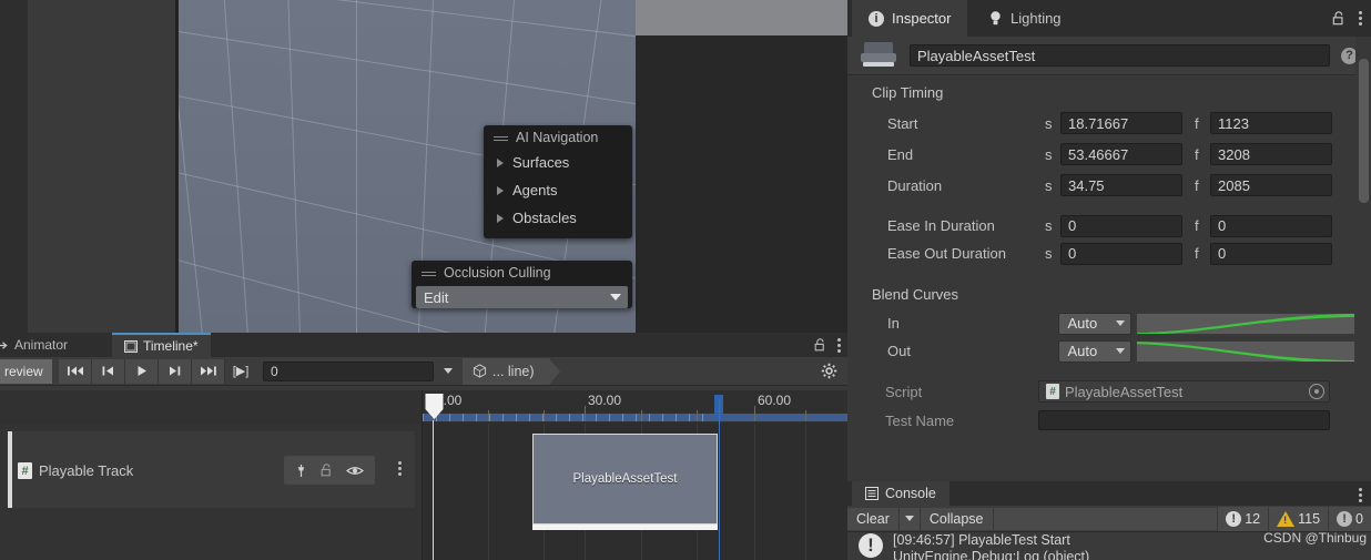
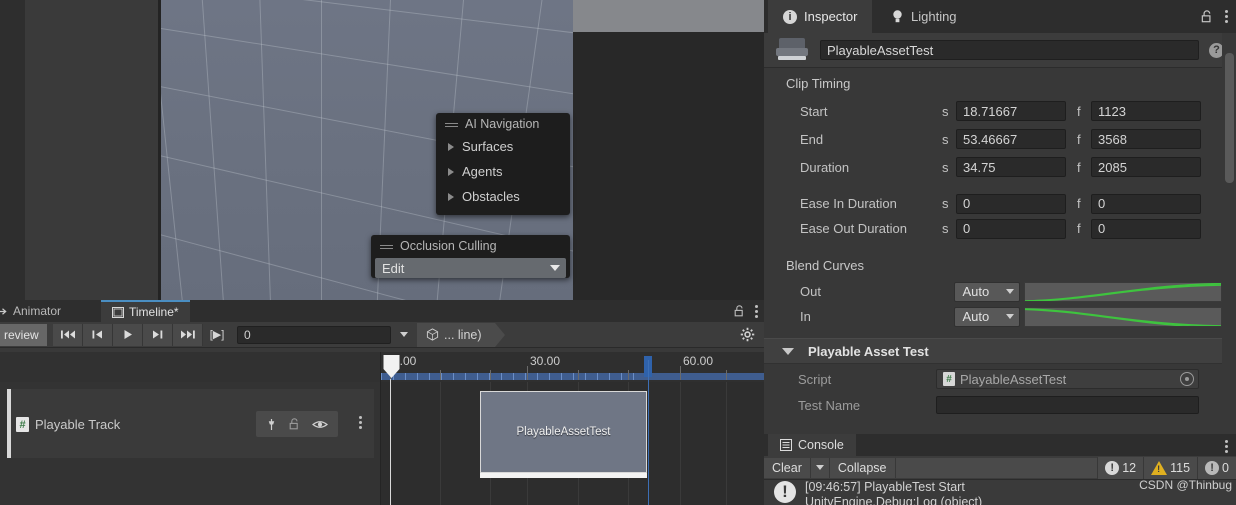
  AI Navigation
  Surfaces
  Agents
  Obstacles
  Occlusion Culling
  Edit
  Animator
  Timeline*
  review
  [▶]
  0
  ... line)
  .00
  30.00
  60.00
  #
  Playable Track
  PlayableAssetTest
  i
  Inspector
  Lighting
  PlayableAssetTest
  ?
  Clip Timing
  Start
  s
  18.71667
  f
  1123
  End
  s
  53.46667
  f
- 3208
+ 3568
  Duration
  s
  34.75
  f
  2085
  Ease In Duration
  s
  0
  f
  0
  Ease Out Duration
  s
  0
  f
  0
  Blend Curves
- In
+ Out
  Auto
- Out
+ In
  Auto
+ Playable Asset Test
  Script
  #
  PlayableAssetTest
  Test Name
  Console
  Clear
  Collapse
  !
  12
  115
  !
  0
  !
  [09:46:57] PlayableTest Start
  UnityEngine.Debug:Log (object)
  CSDN @Thinbug
